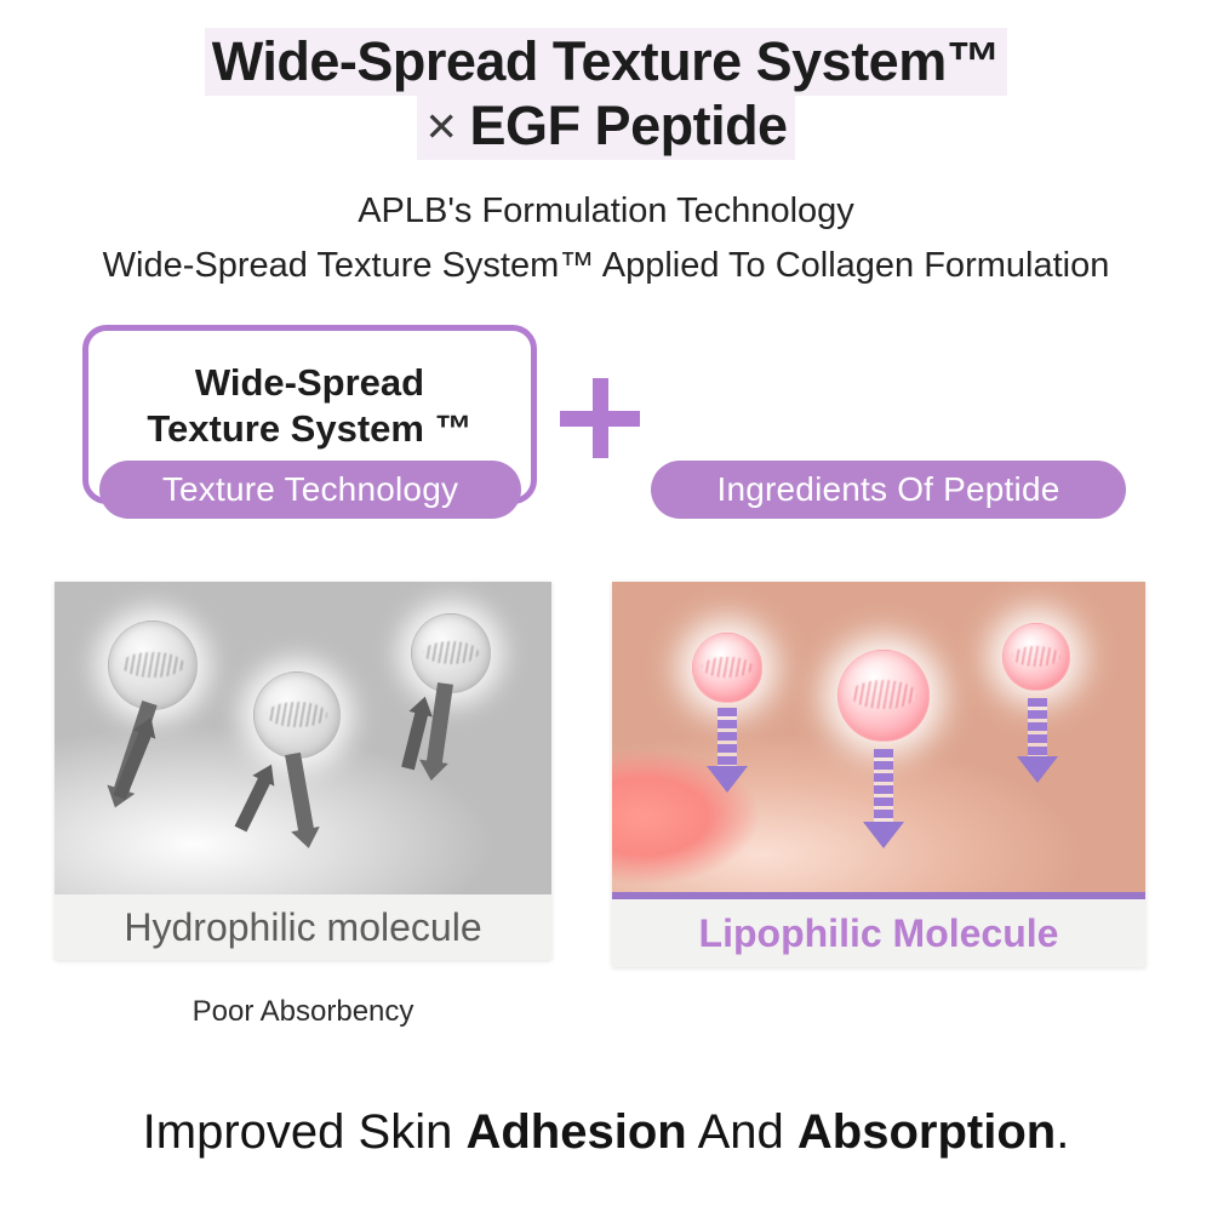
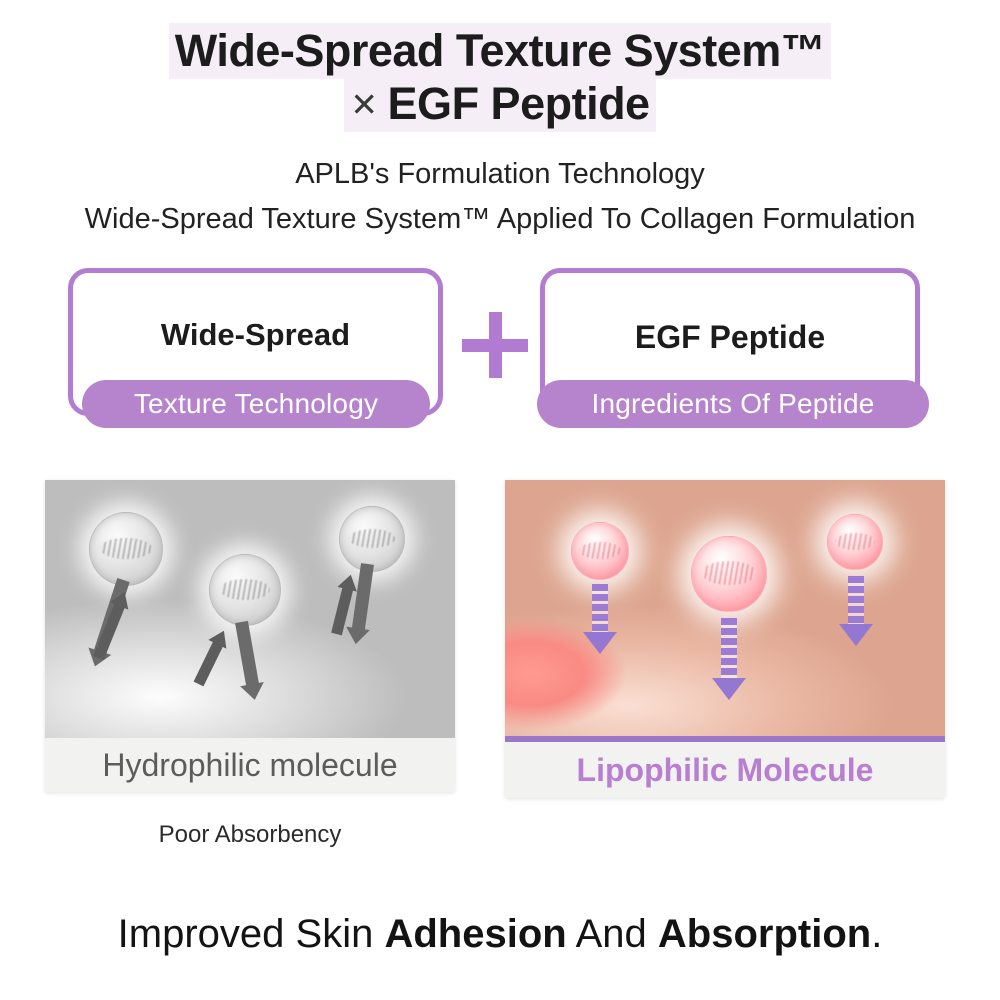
  Wide-Spread Texture System™
  ✕ EGF Peptide
  APLB's Formulation Technology
  Wide-Spread Texture System™ Applied To Collagen Formulation
  Wide-Spread
- Texture System ™
  Texture Technology
+ EGF Peptide
  Ingredients Of Peptide
  Hydrophilic molecule
  Lipophilic Molecule
  Poor Absorbency
  Improved Skin Adhesion And Absorption.
